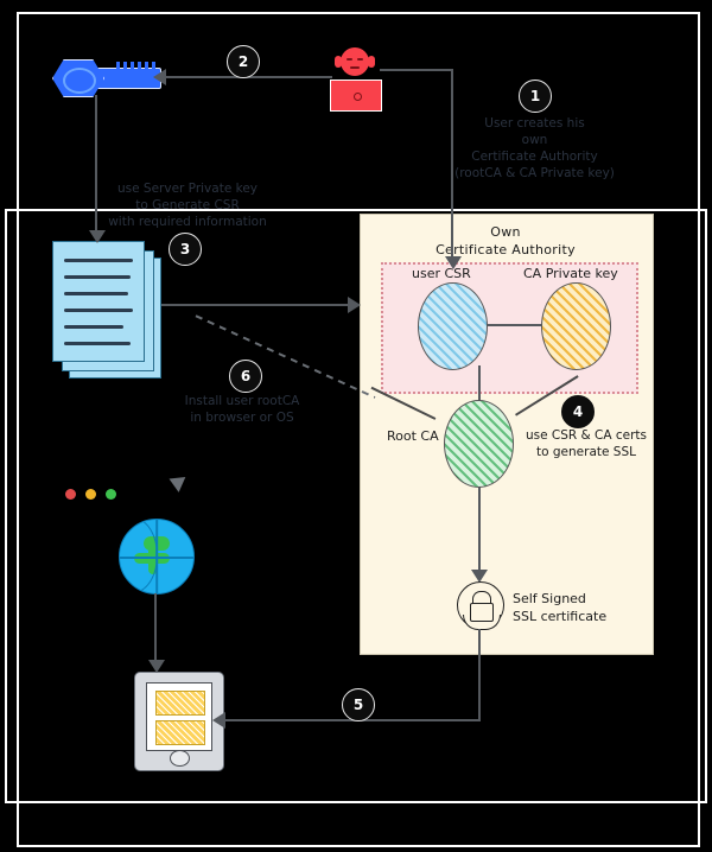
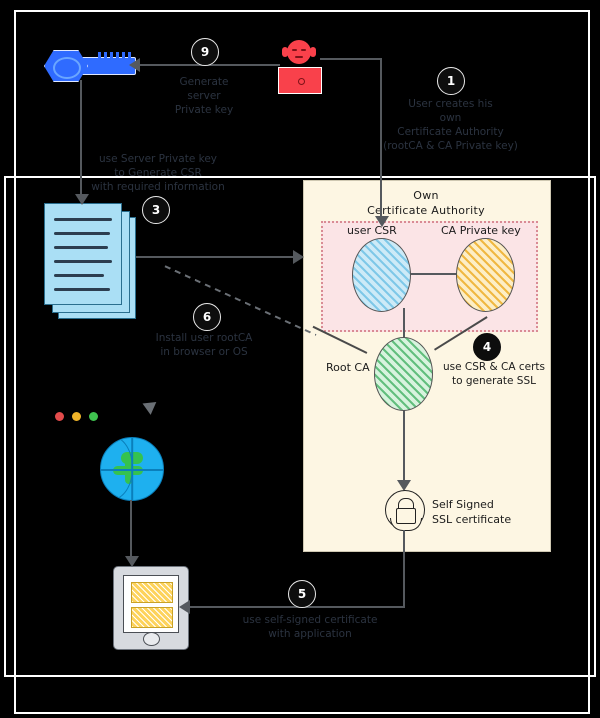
  Own
  Certificate Authority
  user CSR
  CA Private key
  Root CA
  Self Signed
  SSL certificate
- 2
+ 9
  1
  3
  6
  4
  5
+ Generate
+ server
+ Private key
  User creates his
  own
  Certificate Authority
  (rootCA & CA Private key)
  use Server Private key
  to Generate CSR
  with required information
  Install user rootCA
  in browser or OS
  use CSR & CA certs
  to generate SSL
+ use self-signed certificate
+ with application
